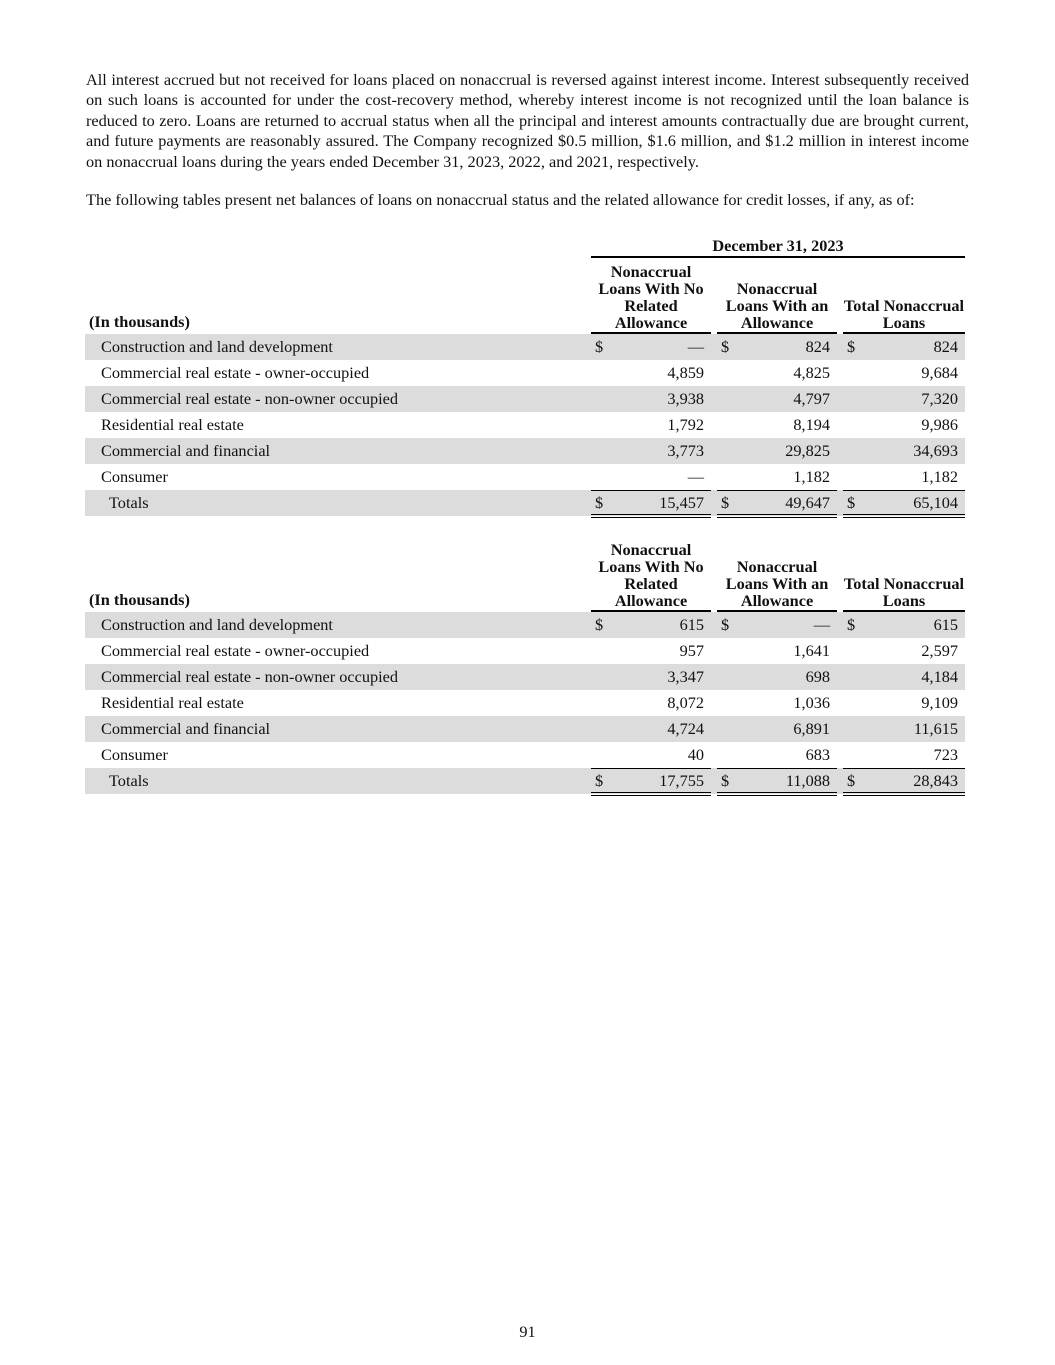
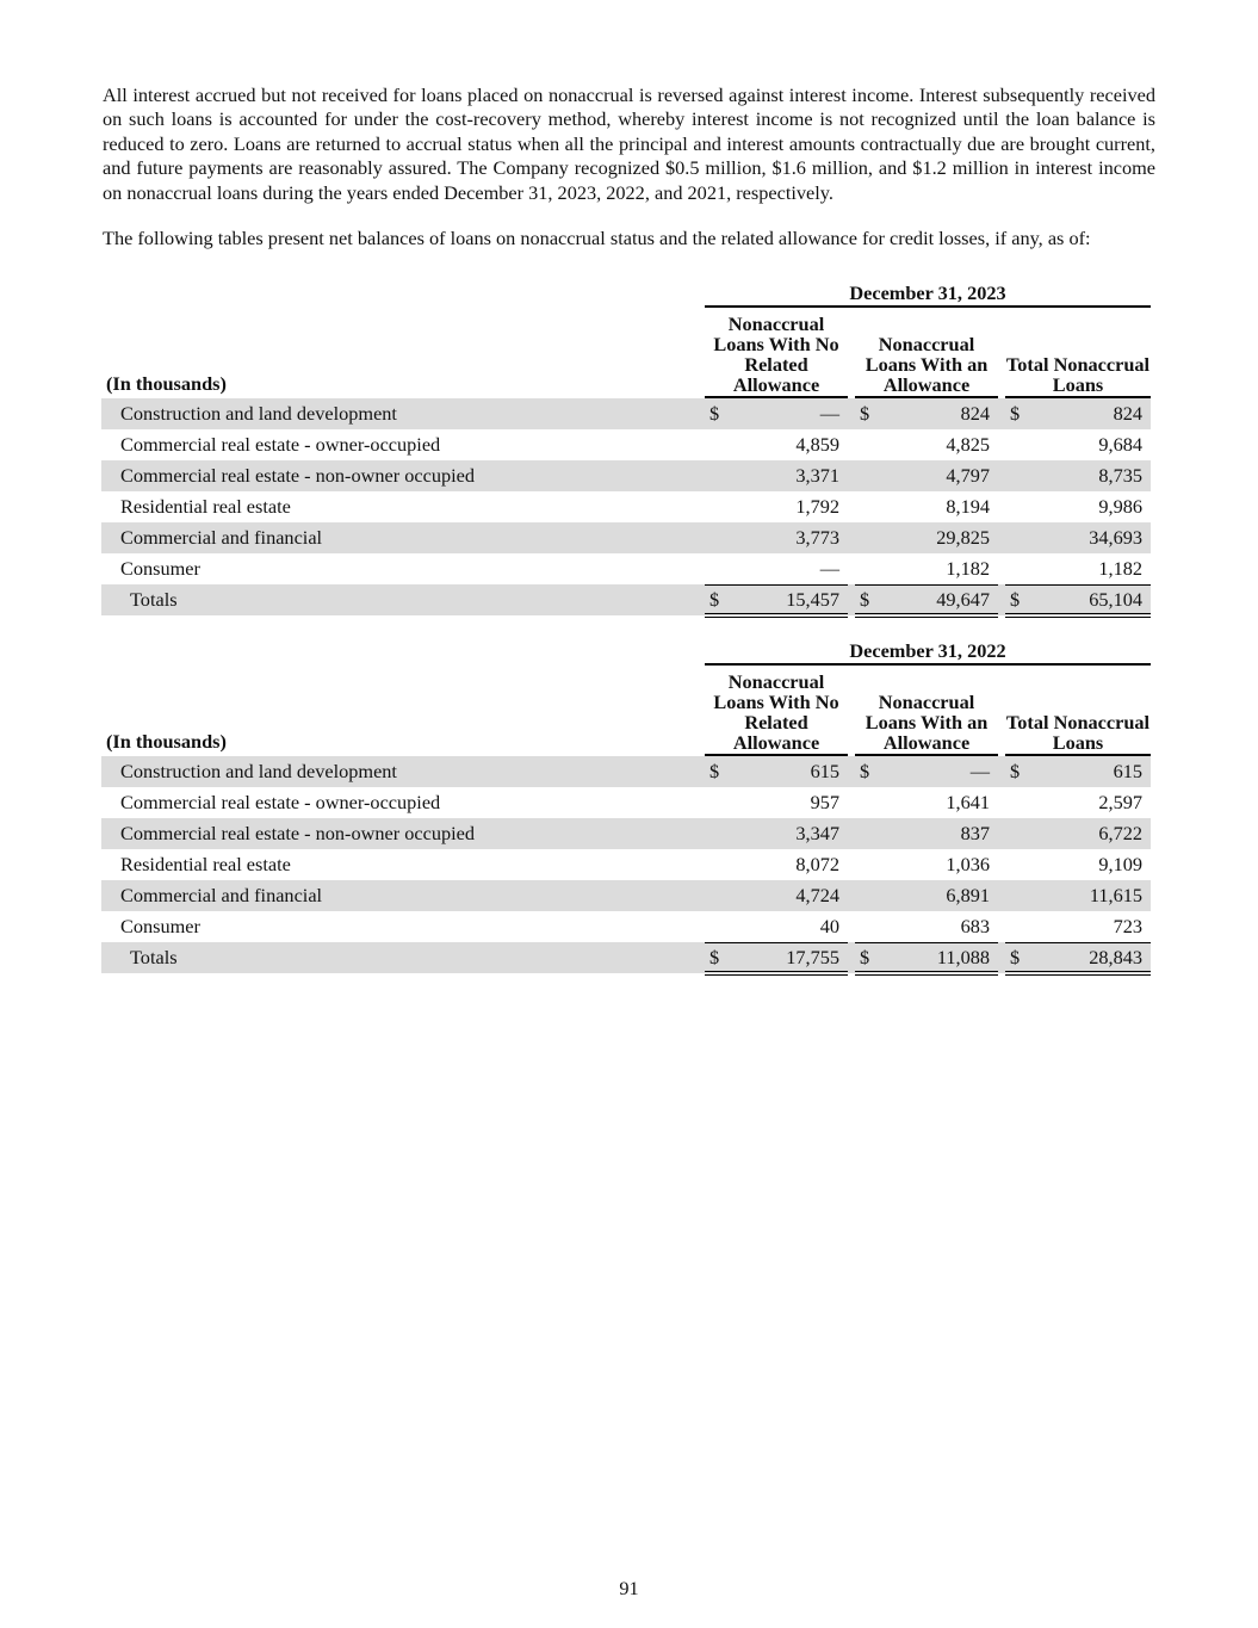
  All interest accrued but not received for loans placed on nonaccrual is reversed against interest income. Interest subsequently received on such loans is accounted for under the cost-recovery method, whereby interest income is not recognized until the loan balance is reduced to zero. Loans are returned to accrual status when all the principal and interest amounts contractually due are brought current, and future payments are reasonably assured. The Company recognized $0.5 million, $1.6 million, and $1.2 million in interest income on nonaccrual loans during the years ended December 31, 2023, 2022, and 2021, respectively.
  The following tables present net balances of loans on nonaccrual status and the related allowance for credit losses, if any, as of:
  December 31, 2023
  (In thousands)
  Nonaccrual Loans With No Related Allowance
  Nonaccrual Loans With an Allowance
  Total Nonaccrual Loans
  Construction and land development
  $
  —
  $
  824
  $
  824
  Commercial real estate - owner-occupied
  4,859
  4,825
  9,684
  Commercial real estate - non-owner occupied
- 3,938
+ 3,371
  4,797
- 7,320
+ 8,735
  Residential real estate
  1,792
  8,194
  9,986
  Commercial and financial
  3,773
  29,825
  34,693
  Consumer
  —
  1,182
  1,182
  Totals
  $
  15,457
  $
  49,647
  $
  65,104
+ December 31, 2022
  (In thousands)
  Nonaccrual Loans With No Related Allowance
  Nonaccrual Loans With an Allowance
  Total Nonaccrual Loans
  Construction and land development
  $
  615
  $
  —
  $
  615
  Commercial real estate - owner-occupied
  957
  1,641
  2,597
  Commercial real estate - non-owner occupied
  3,347
- 698
+ 837
- 4,184
+ 6,722
  Residential real estate
  8,072
  1,036
  9,109
  Commercial and financial
  4,724
  6,891
  11,615
  Consumer
  40
  683
  723
  Totals
  $
  17,755
  $
  11,088
  $
  28,843
  91
